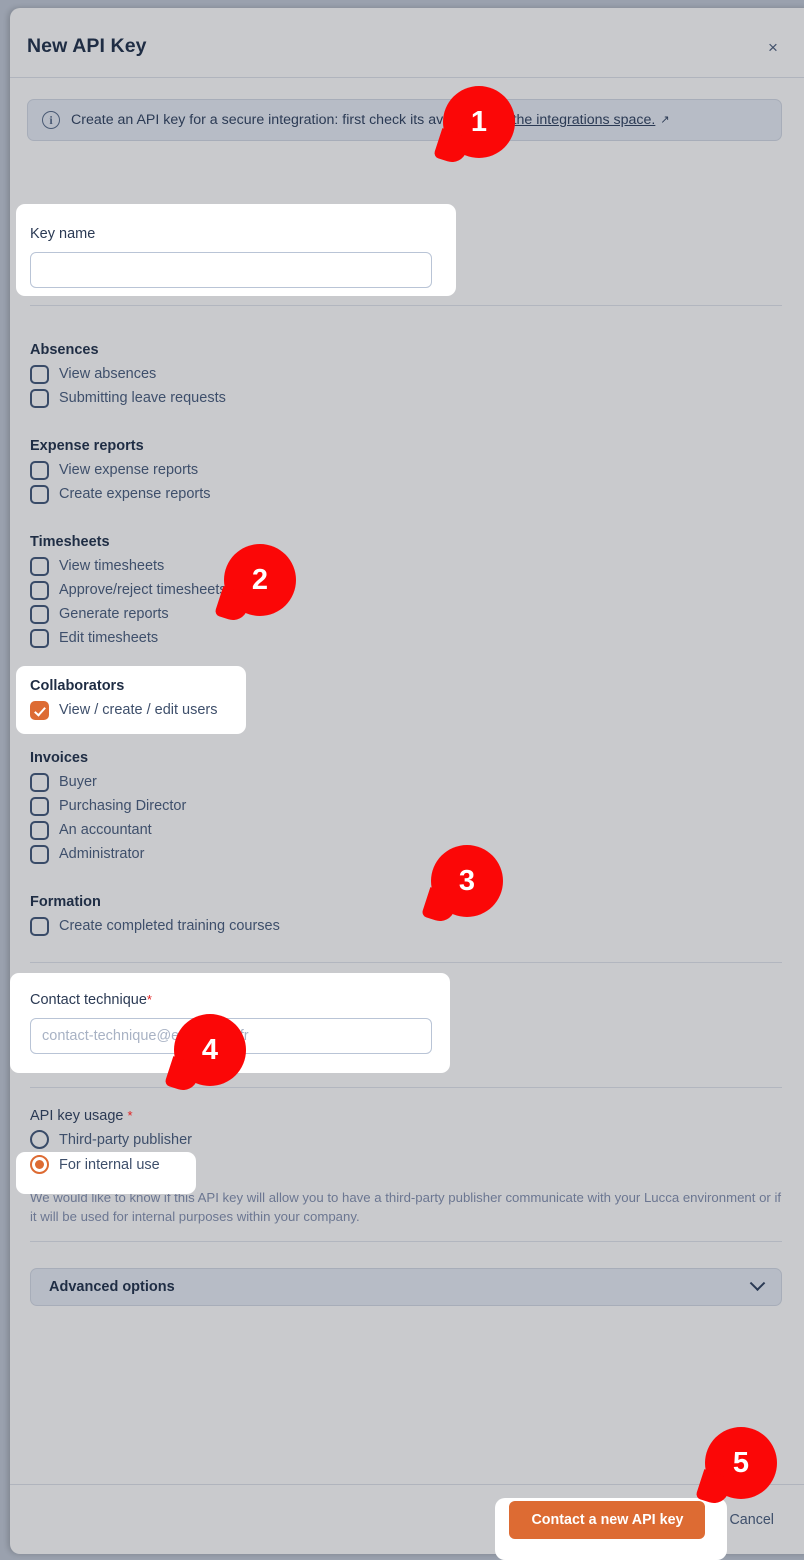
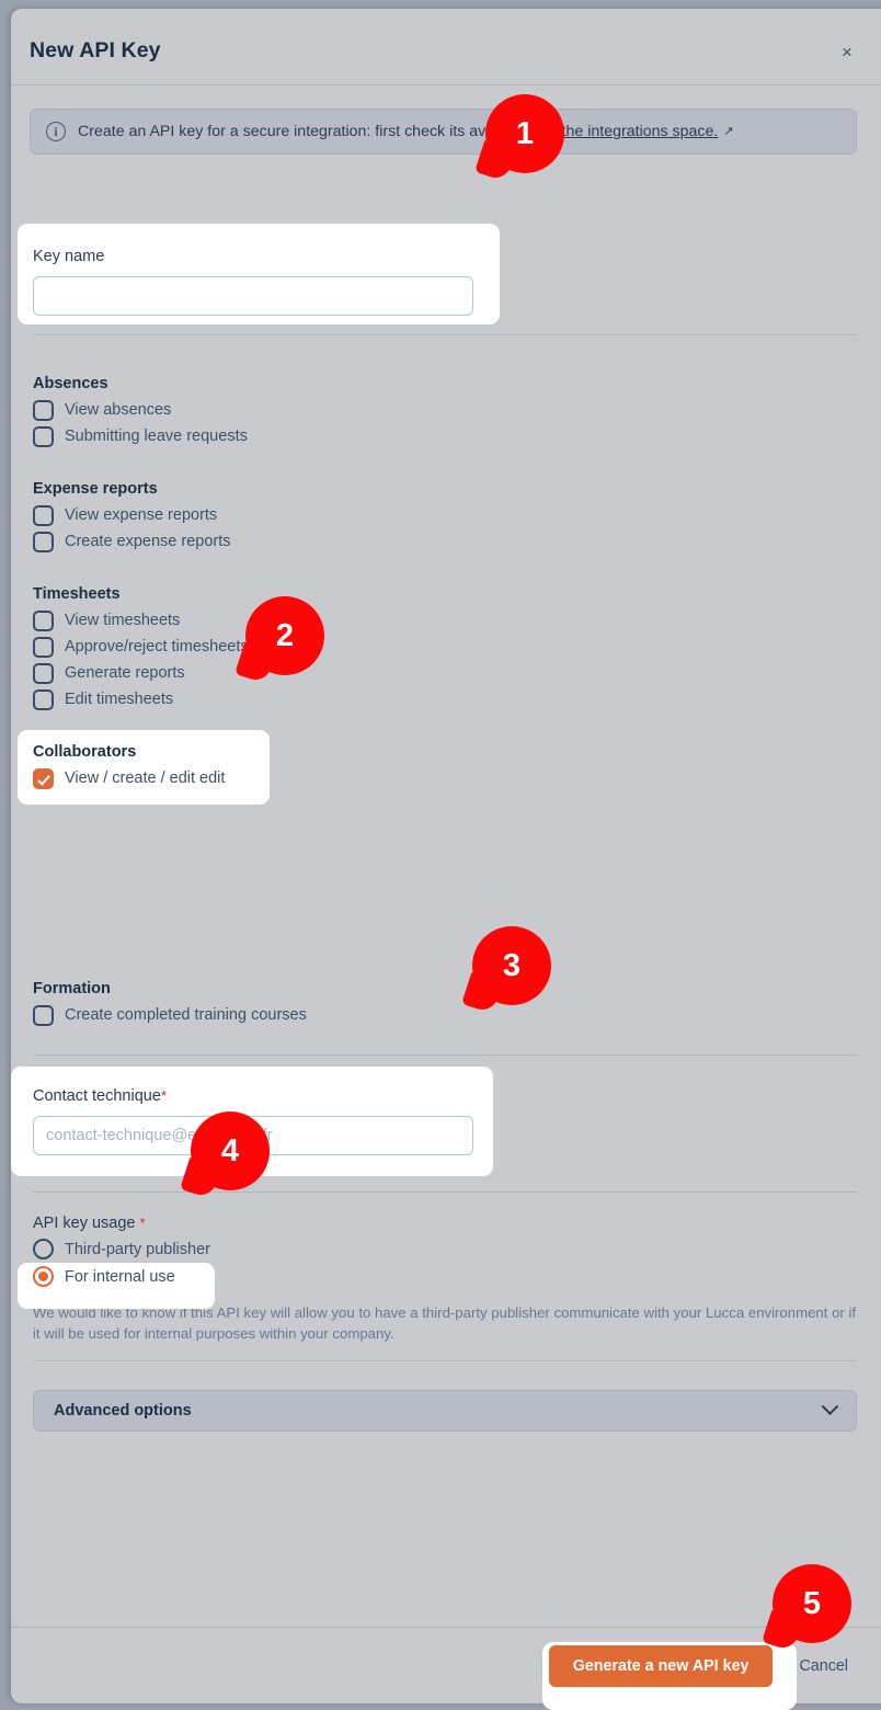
  New API Key
  ×
  i
  Create an API key for a secure integration: first check its av he integrations space. ↗
  Key name
  Absences
  View absences
  Submitting leave requests
  Expense reports
  View expense reports
  Create expense reports
  Timesheets
  View timesheets
  Approve/reject timesheet
  Generate reports
  Edit timesheets
  Collaborators
- View / create / edit users
+ View / create / edit edit
- Invoices
- Buyer
- Purchasing Director
- An accountant
- Administrator
  Formation
  Create completed training courses
  Contact technique*
  API key usage *
  Third-party publisher
  For internal use
  We would like to know if this API key will allow you to have a third-party publisher communicate with your Lucca environment or if it will be used for internal purposes within your company.
  Advanced options
- Contact a new API key
+ Generate a new API key
  Cancel
  1
  2
  3
  4
  5
